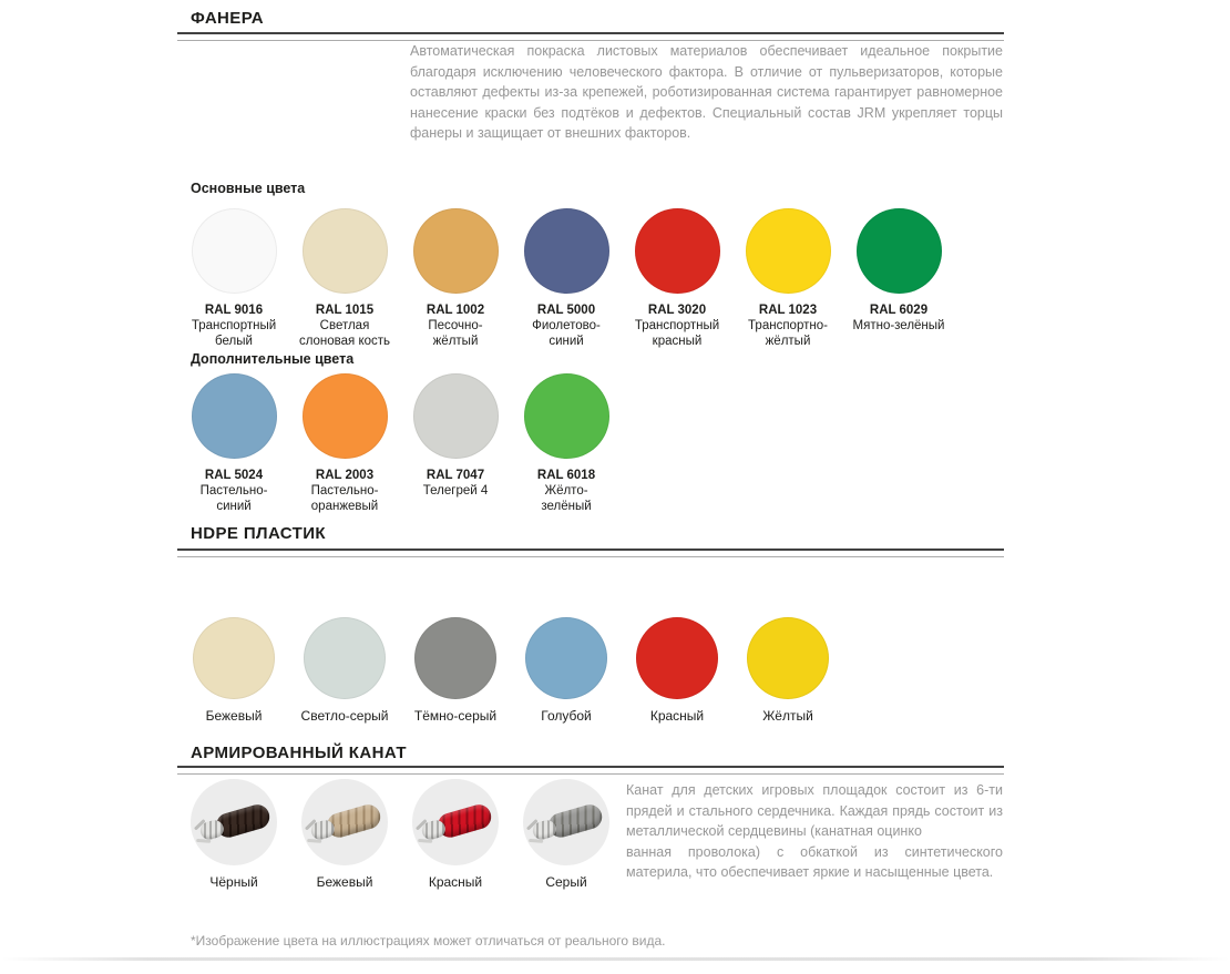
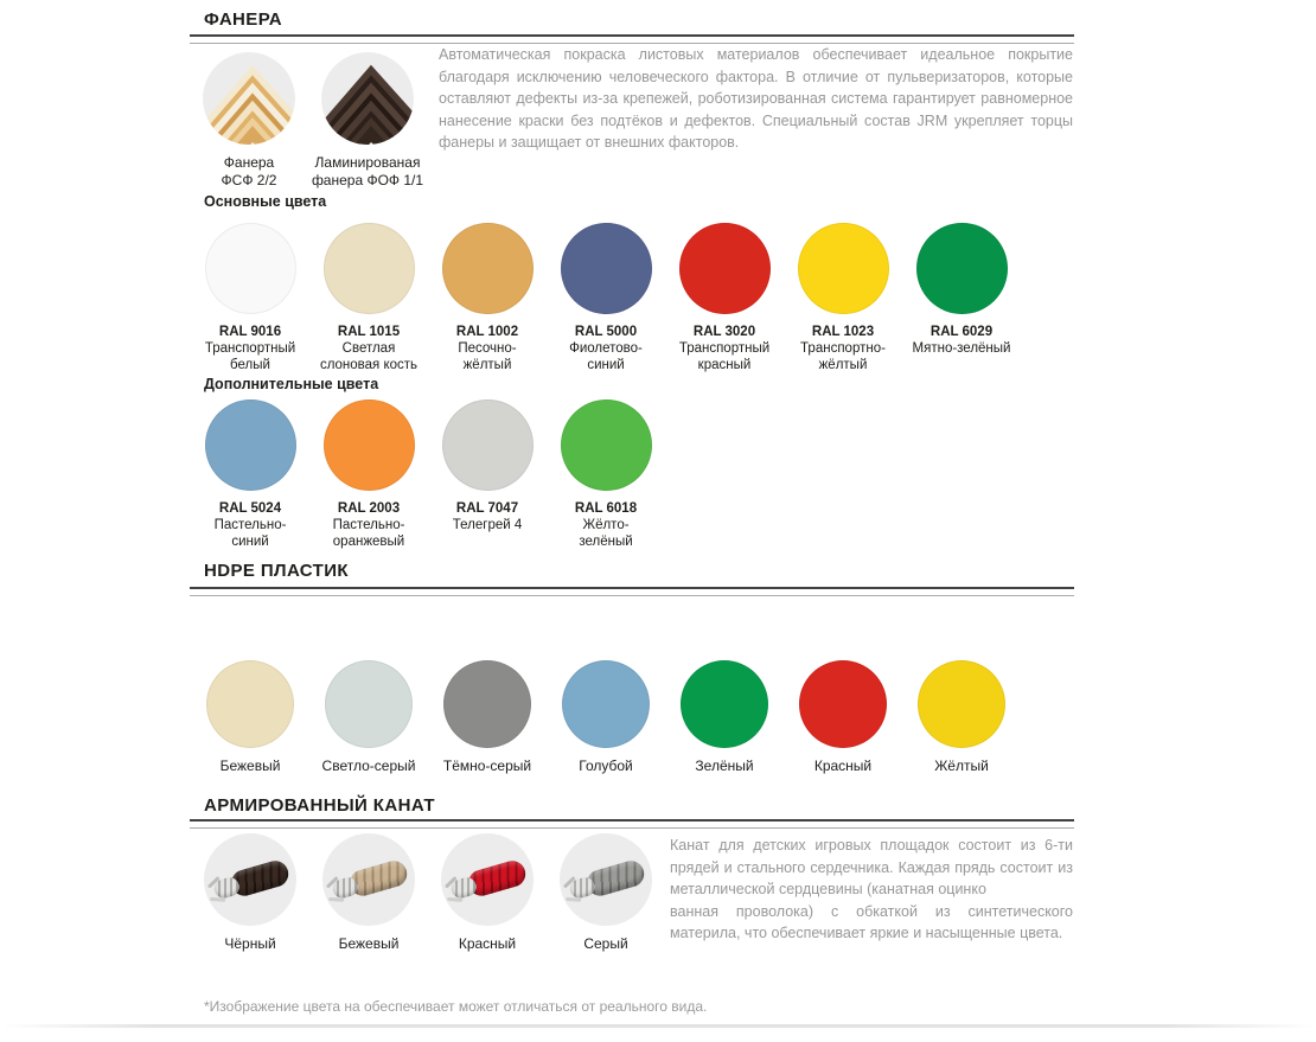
  ФАНЕРА
+ Фанера
+ ФСФ 2/2
+ Ламинированая
+ фанера ФОФ 1/1
  Автоматическая покраска листовых материалов обеспечивает идеальное покрытие благодаря исключению человеческого фактора. В отличие от пульверизаторов, которые оставляют дефекты из-за крепежей, роботизированная система гарантирует равномерное нанесение краски без подтёков и дефектов. Специальный состав JRM укрепляет торцы фанеры и защищает от внешних факторов.
  Основные цвета
  RAL 9016
  Транспортный
  белый
  RAL 1015
  Светлая
  слоновая кость
  RAL 1002
  Песочно-
  жёлтый
  RAL 5000
  Фиолетово-
  синий
  RAL 3020
  Транспортный
  красный
  RAL 1023
  Транспортно-
  жёлтый
  RAL 6029
  Мятно-зелёный
  Дополнительные цвета
  RAL 5024
  Пастельно-
  синий
  RAL 2003
  Пастельно-
  оранжевый
  RAL 7047
  Телегрей 4
  RAL 6018
  Жёлто-
  зелёный
  HDPE ПЛАСТИК
  Бежевый
  Светло-серый
  Тёмно-серый
  Голубой
+ Зелёный
  Красный
  Жёлтый
  АРМИРОВАННЫЙ КАНАТ
  Чёрный
  Бежевый
  Красный
  Серый
  Канат для детских игровых площадок состоит из 6-ти прядей и стального сердечника. Каждая прядь состоит из металлической сердцевины (канатная оцинко
  ванная проволока) с обкаткой из синтетического материла, что обеспечивает яркие и насыщенные цвета.
- *Изображение цвета на иллюстрациях может отличаться от реального вида.
+ *Изображение цвета на обеспечивает может отличаться от реального вида.
